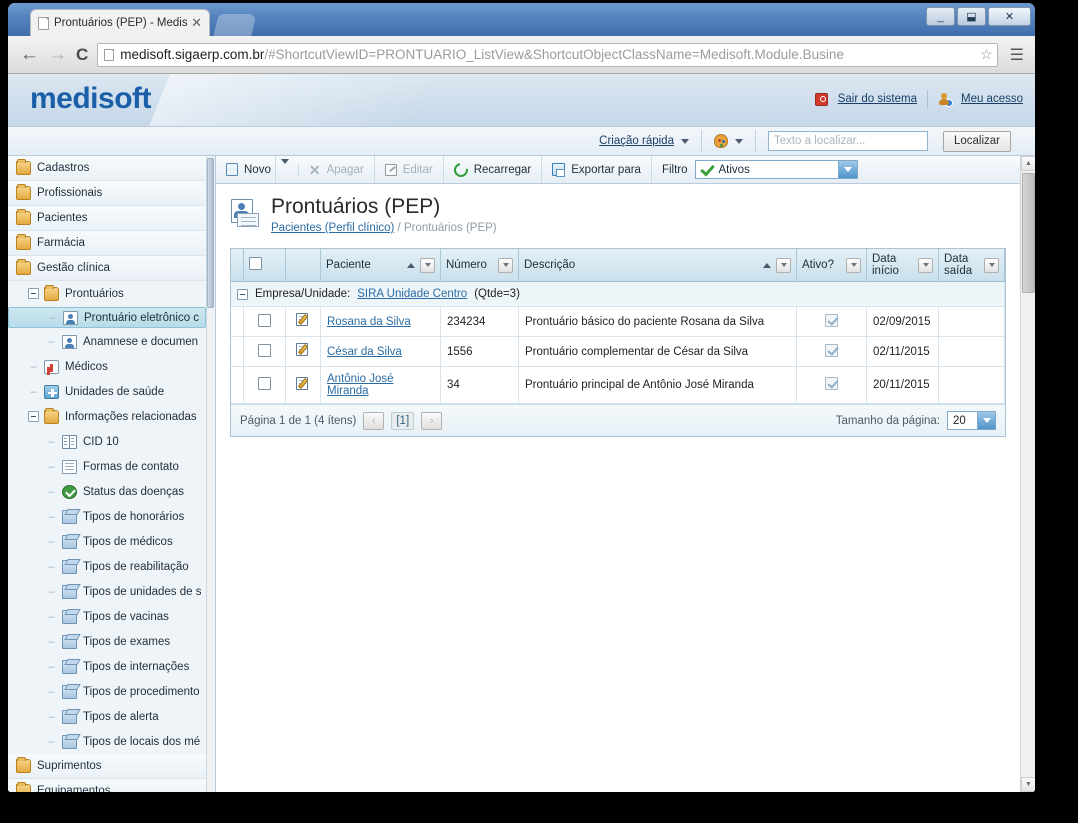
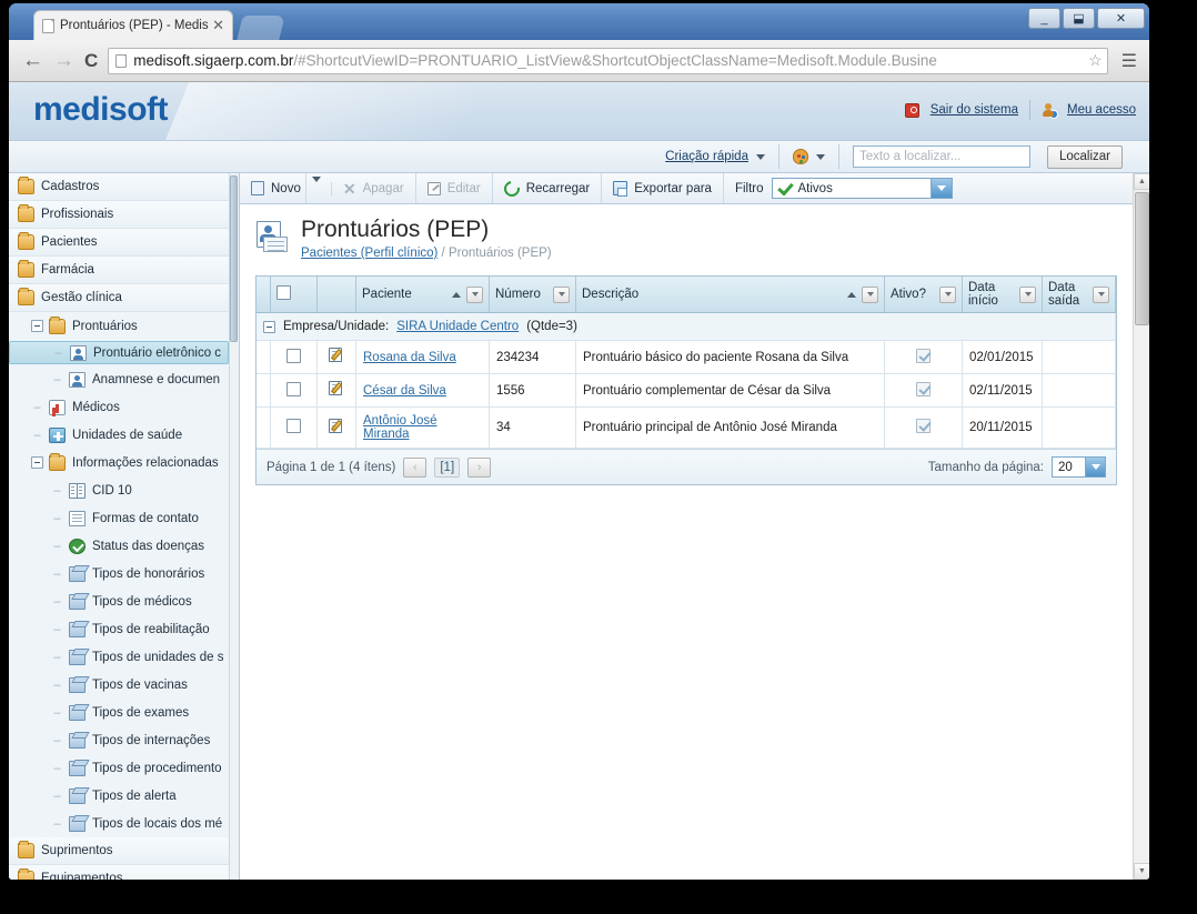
  Prontuários (PEP) - Medis
  ✕
  _
  ⬓
  ✕
  ←
  →
  C
  medisoft.sigaerp.com.br/#ShortcutViewID=PRONTUARIO_ListView&ShortcutObjectClassName=Medisoft.Module.Busine
  ☆
  ☰
  medisoft
  Sair do sistema
  Meu acesso
  Criação rápida
  Texto a localizar...
  Localizar
  Cadastros
  Profissionais
  Pacientes
  Farmácia
  Gestão clínica
  Prontuários
  –
  Prontuário eletrônico c
  –
  Anamnese e documen
  –
  Médicos
  –
  Unidades de saúde
  Informações relacionadas
  –
  CID 10
  –
  Formas de contato
  –
  Status das doenças
  –
  Tipos de honorários
  –
  Tipos de médicos
  –
  Tipos de reabilitação
  –
  Tipos de unidades de s
  –
  Tipos de vacinas
  –
  Tipos de exames
  –
  Tipos de internações
  –
  Tipos de procedimento
  –
  Tipos de alerta
  –
  Tipos de locais dos mé
  Suprimentos
  Equipamentos
  Novo
  ✕
  Apagar
  Editar
  Recarregar
  Exportar para
  Filtro
  Ativos
  Prontuários (PEP)
  Pacientes (Perfil clínico) / Prontuários (PEP)
  			Paciente	Número	Descrição	Ativo?	Datainício	Datasaída
  Empresa/Unidade: SIRA Unidade Centro (Qtde=3)
- 			Rosana da Silva	234234	Prontuário básico do paciente Rosana da Silva		02/09/2015
+ 			Rosana da Silva	234234	Prontuário básico do paciente Rosana da Silva		02/01/2015
  			César da Silva	1556	Prontuário complementar de César da Silva		02/11/2015
  			Antônio José Miranda	34	Prontuário principal de Antônio José Miranda		20/11/2015
  Página 1 de 1 (4 ítens)
  ‹
  [1]
  ›
  Tamanho da página:
  20
